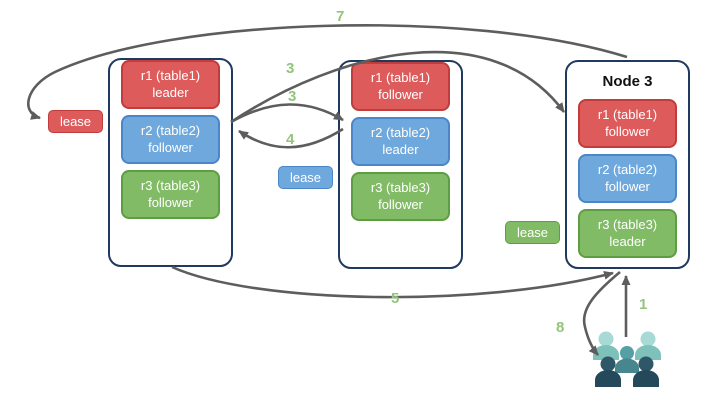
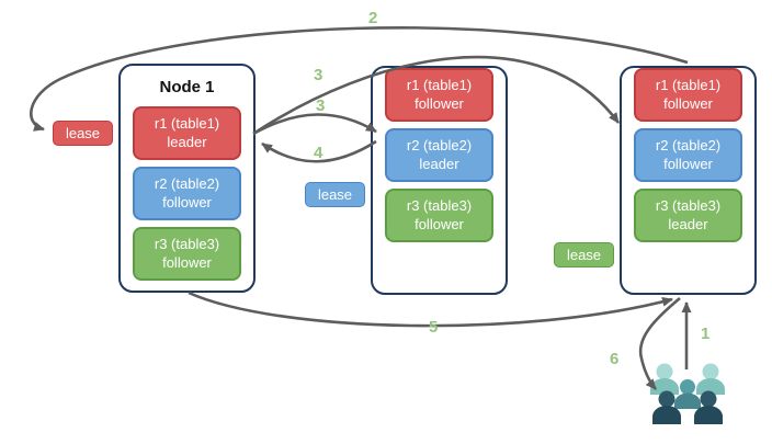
+ Node 1
  r1 (table1)
  leader
  r2 (table2)
  follower
  r3 (table3)
  follower
  r1 (table1)
  follower
  r2 (table2)
  leader
  r3 (table3)
  follower
- Node 3
  r1 (table1)
  follower
  r2 (table2)
  follower
  r3 (table3)
  leader
  lease
  lease
  lease
- 7
+ 2
  3
  3
  4
  5
  1
- 8
+ 6
